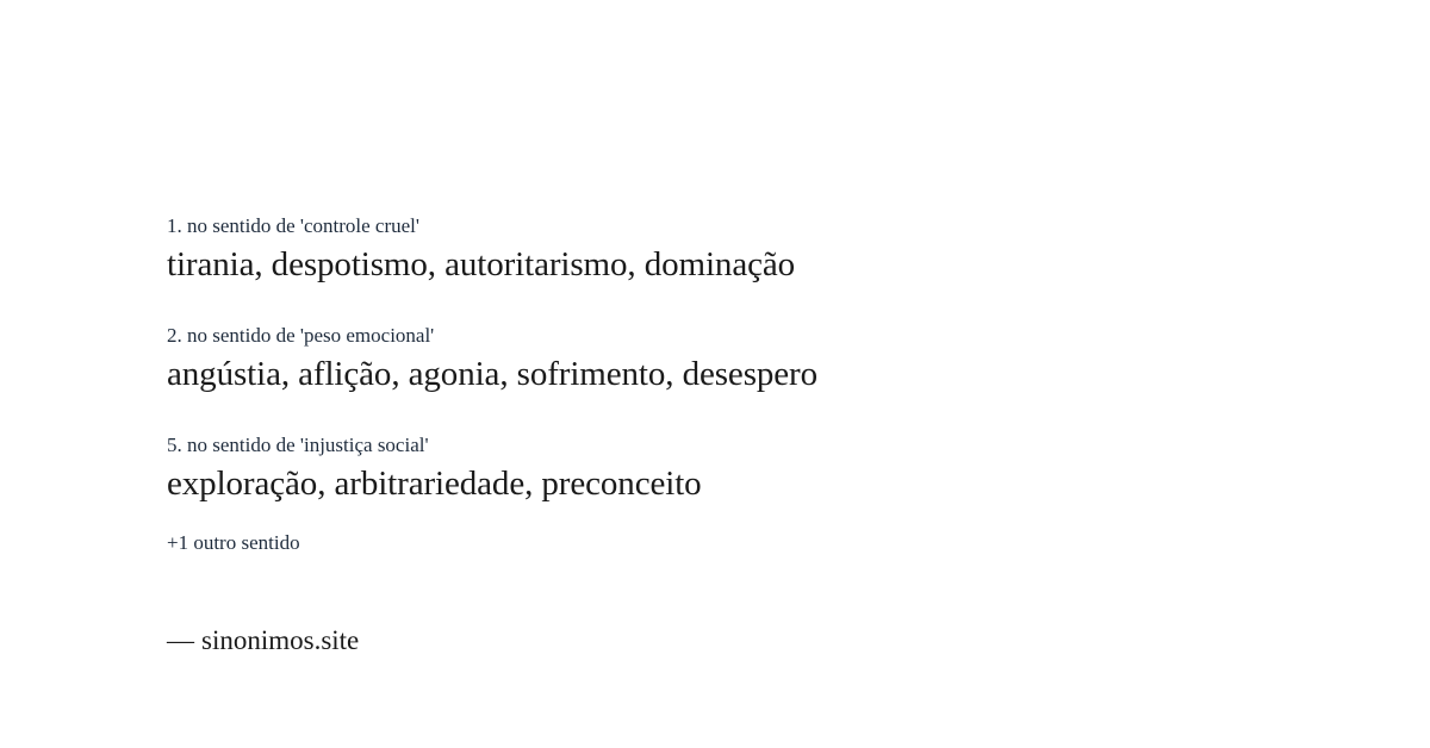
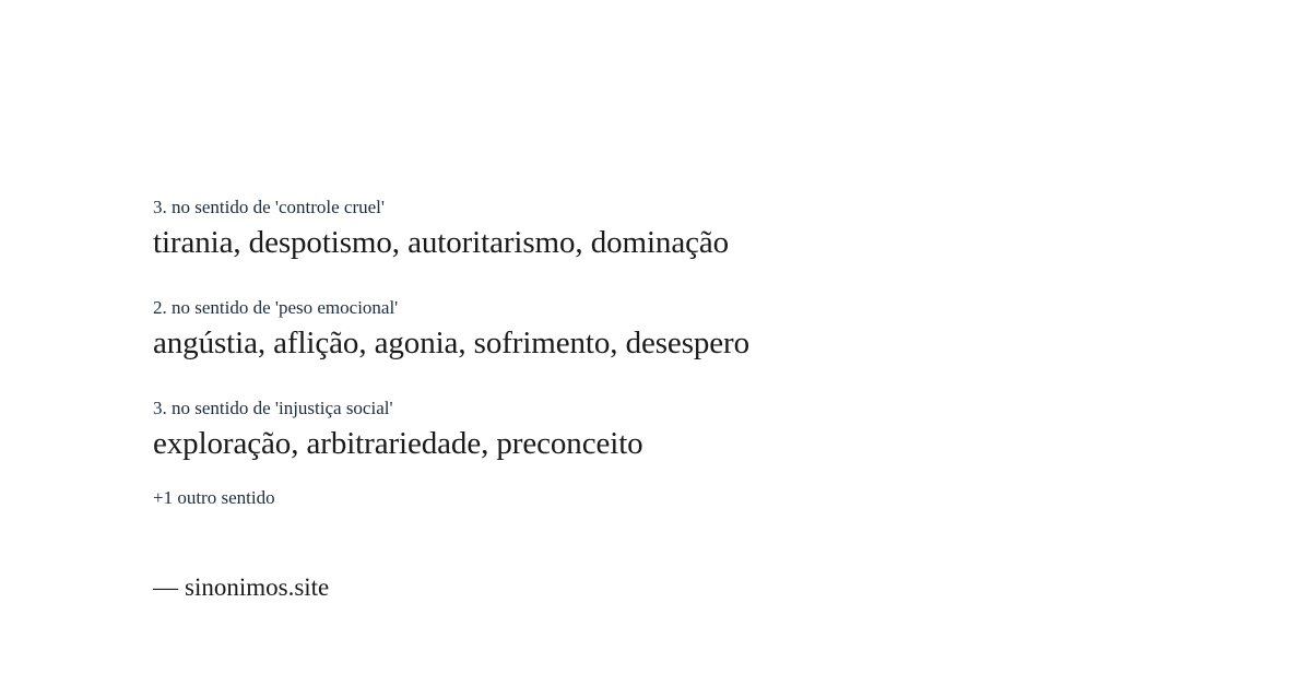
- 1. no sentido de 'controle cruel'
+ 3. no sentido de 'controle cruel'
  tirania, despotismo, autoritarismo, dominação
  2. no sentido de 'peso emocional'
  angústia, aflição, agonia, sofrimento, desespero
- 5. no sentido de 'injustiça social'
+ 3. no sentido de 'injustiça social'
  exploração, arbitrariedade, preconceito
  +1 outro sentido
  — sinonimos.site
